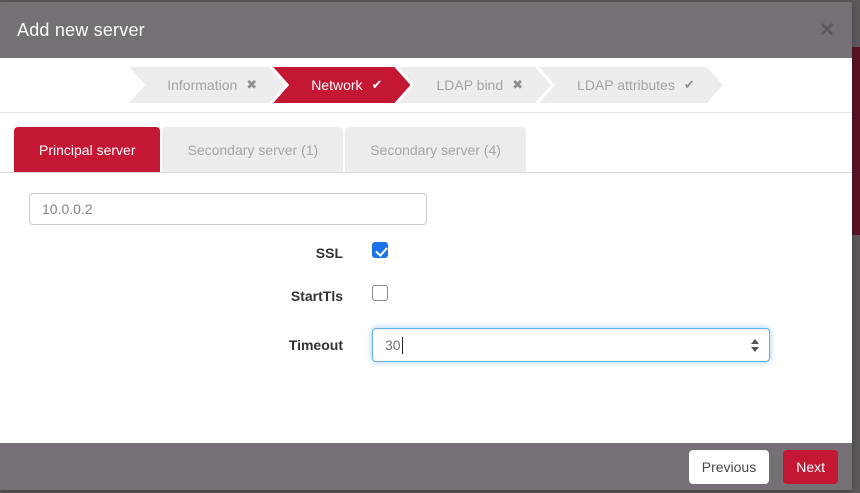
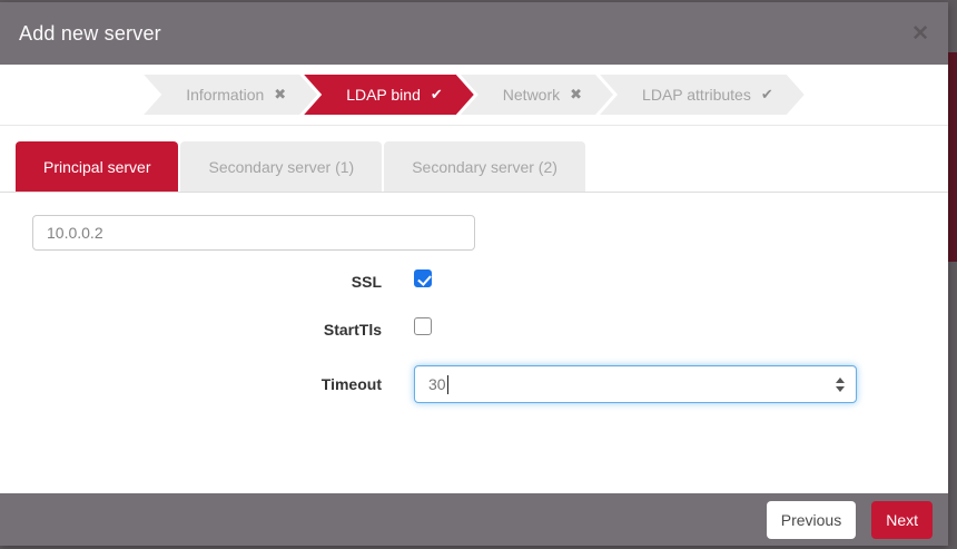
  Add new server
  ✕
  Information
  ✖
- Network
+ LDAP bind
  ✔
- LDAP bind
+ Network
  ✖
  LDAP attributes
  ✔
  Principal server
  Secondary server (1)
- Secondary server (4)
+ Secondary server (2)
  10.0.0.2
  SSL
  StartTls
  Timeout
  30
  Previous
  Next
